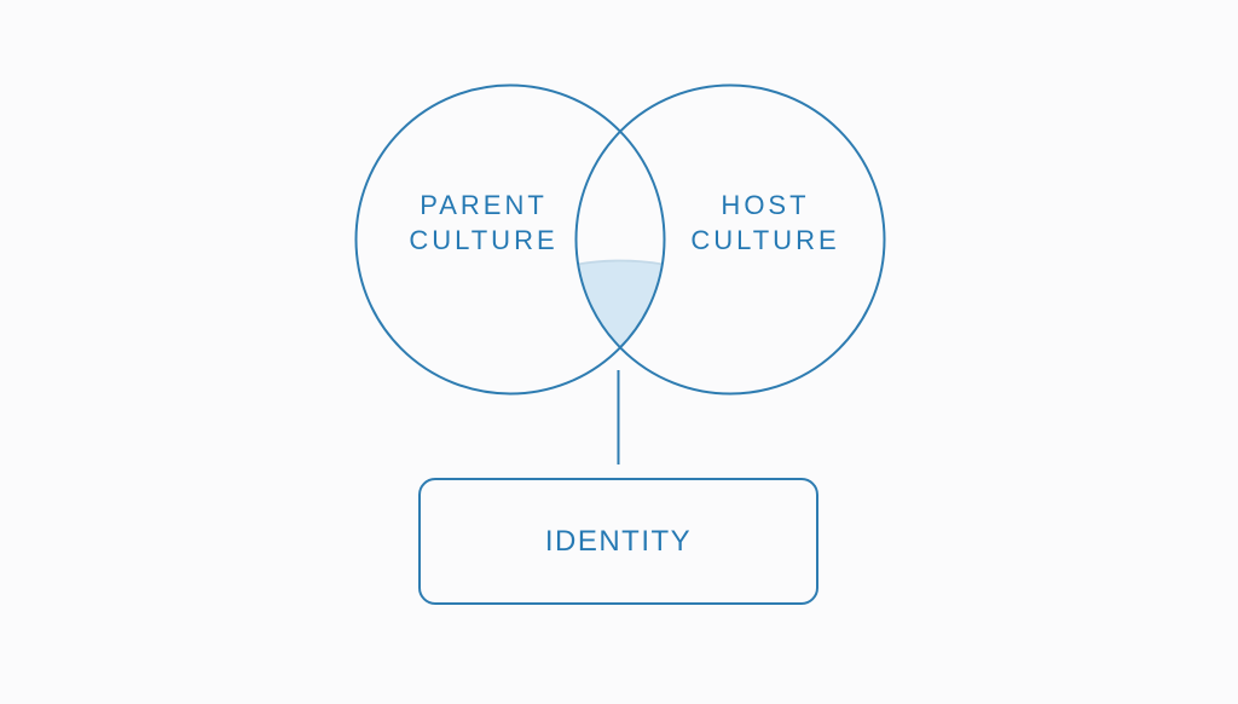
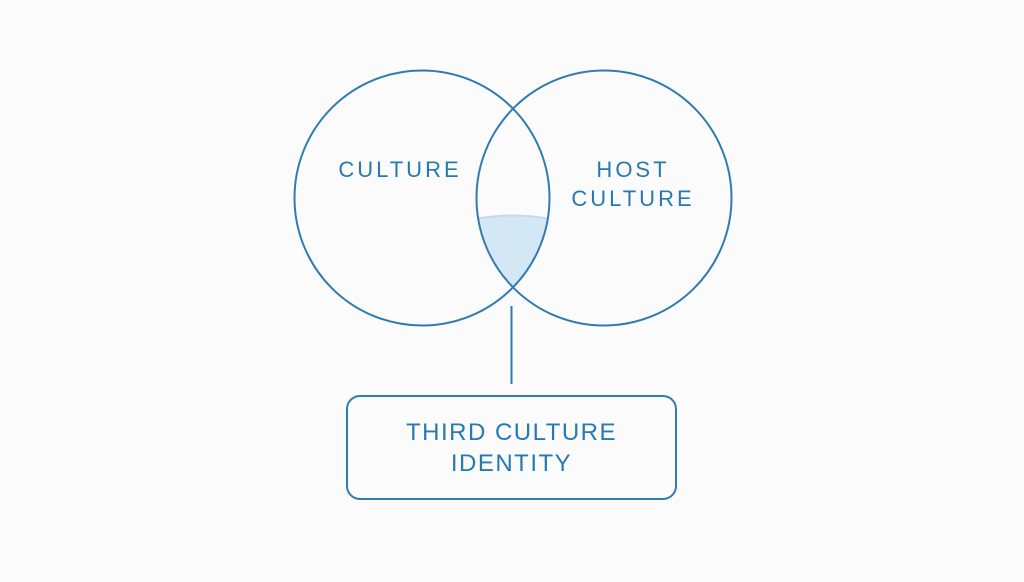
- PARENT
  CULTURE
  HOST
  CULTURE
+ THIRD CULTURE
  IDENTITY
